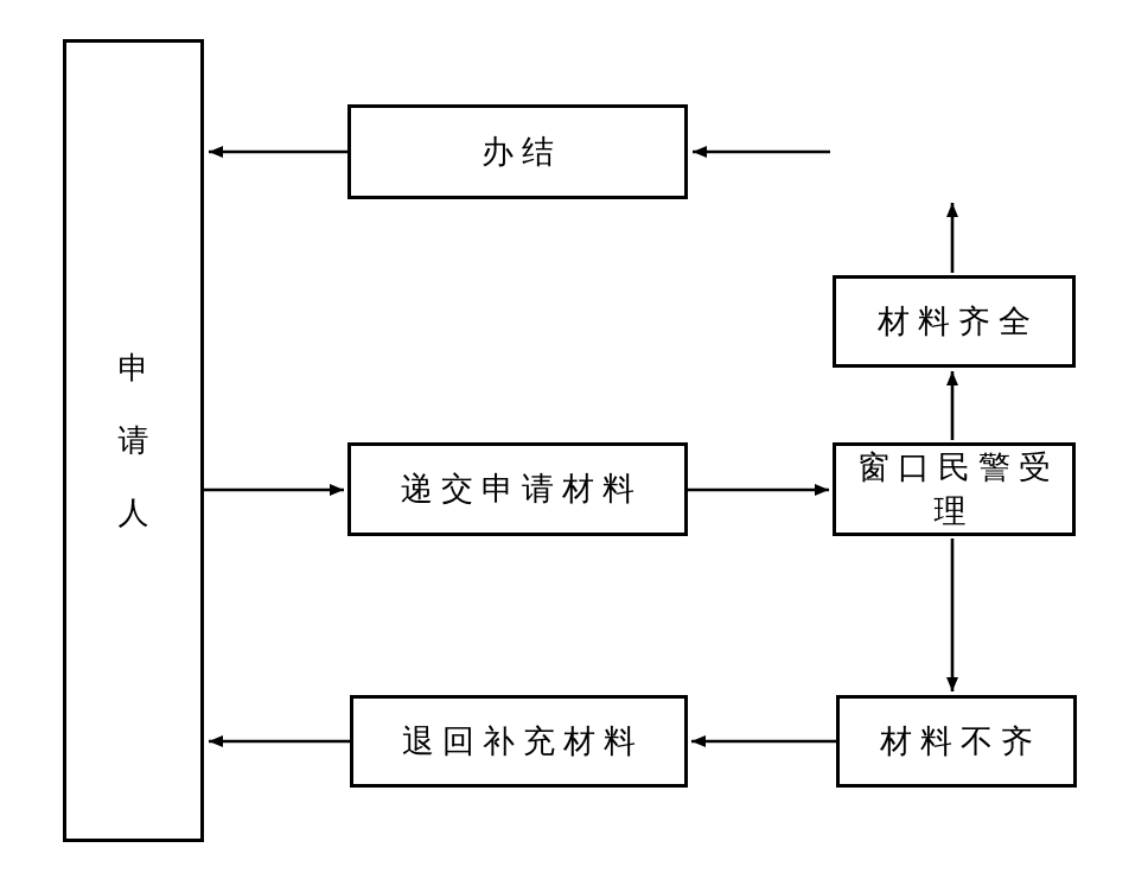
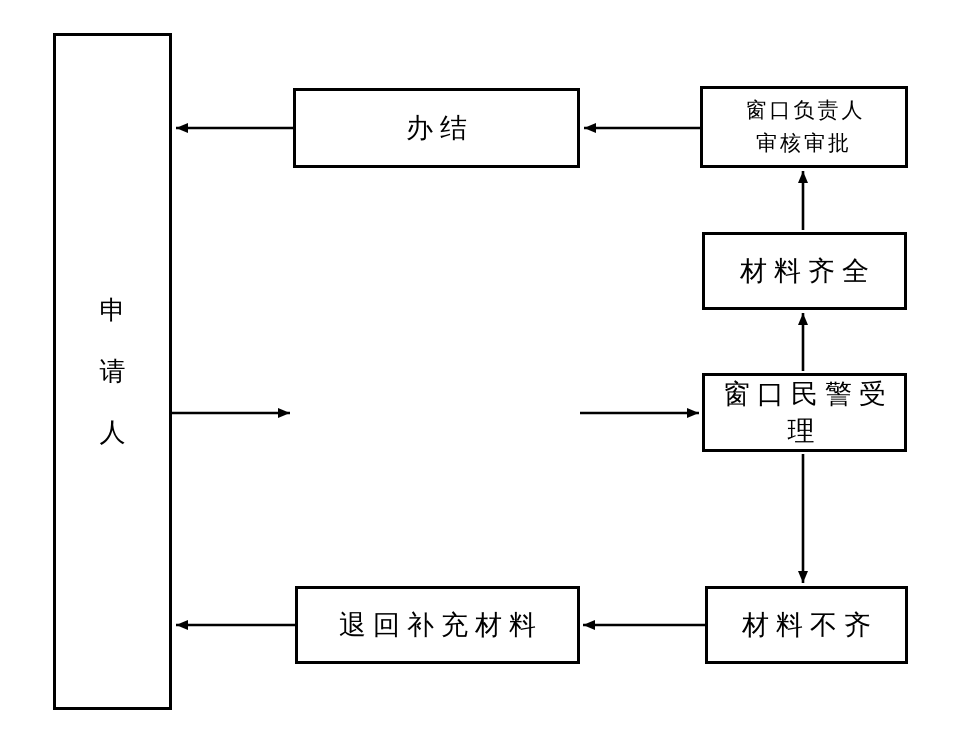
  申请人
  办结
+ 窗口负责人
+ 审核审批
  材料齐全
- 递交申请材料
  窗口民警受理
  退回补充材料
  材料不齐
